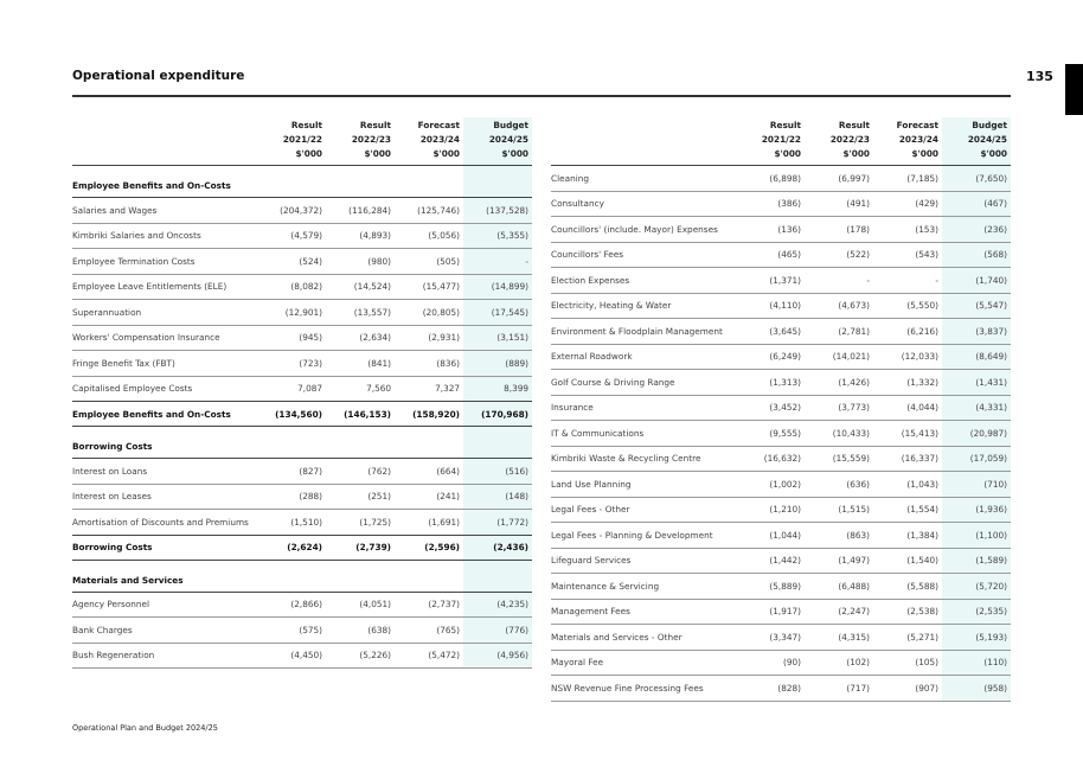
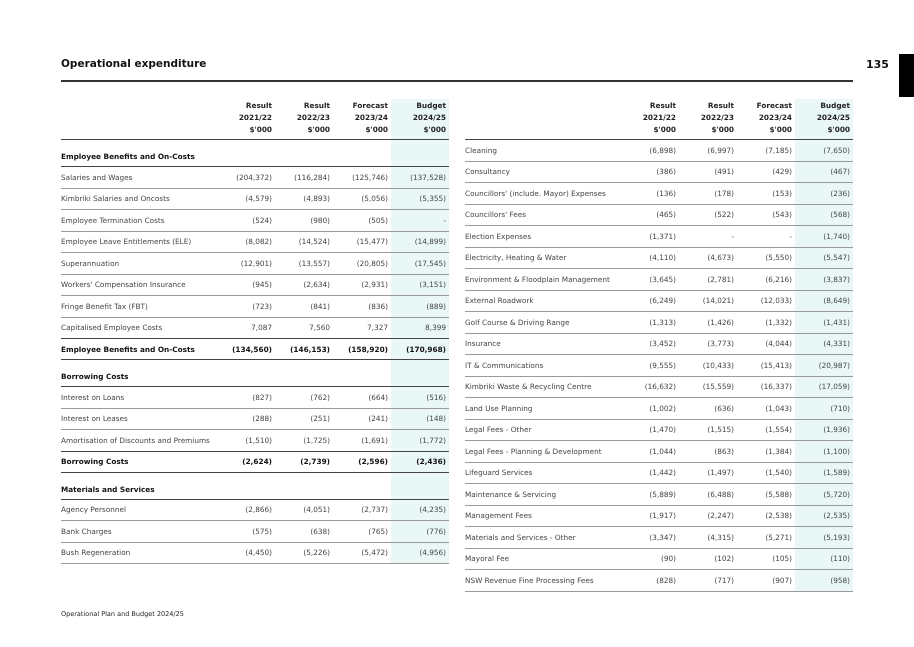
  Operational expenditure
  135
  Result
  2021/22
  $'000
  Result
  2022/23
  $'000
  Forecast
  2023/24
  $'000
  Budget
  2024/25
  $'000
  Employee Benefits and On-Costs
  Salaries and Wages
  (204,372)
  (116,284)
  (125,746)
  (137,528)
  Kimbriki Salaries and Oncosts
  (4,579)
  (4,893)
  (5,056)
  (5,355)
  Employee Termination Costs
  (524)
  (980)
  (505)
  -
  Employee Leave Entitlements (ELE)
  (8,082)
  (14,524)
  (15,477)
  (14,899)
  Superannuation
  (12,901)
  (13,557)
  (20,805)
  (17,545)
  Workers' Compensation Insurance
  (945)
  (2,634)
  (2,931)
  (3,151)
  Fringe Benefit Tax (FBT)
  (723)
  (841)
  (836)
  (889)
  Capitalised Employee Costs
  7,087
  7,560
  7,327
  8,399
  Employee Benefits and On-Costs
  (134,560)
  (146,153)
  (158,920)
  (170,968)
  Borrowing Costs
  Interest on Loans
  (827)
  (762)
  (664)
  (516)
  Interest on Leases
  (288)
  (251)
  (241)
  (148)
  Amortisation of Discounts and Premiums
  (1,510)
  (1,725)
  (1,691)
  (1,772)
  Borrowing Costs
  (2,624)
  (2,739)
  (2,596)
  (2,436)
  Materials and Services
  Agency Personnel
  (2,866)
  (4,051)
  (2,737)
  (4,235)
  Bank Charges
  (575)
  (638)
  (765)
  (776)
  Bush Regeneration
  (4,450)
  (5,226)
  (5,472)
  (4,956)
  Result
  2021/22
  $'000
  Result
  2022/23
  $'000
  Forecast
  2023/24
  $'000
  Budget
  2024/25
  $'000
  Cleaning
  (6,898)
  (6,997)
  (7,185)
  (7,650)
  Consultancy
  (386)
  (491)
  (429)
  (467)
  Councillors' (include. Mayor) Expenses
  (136)
  (178)
  (153)
  (236)
  Councillors' Fees
  (465)
  (522)
  (543)
  (568)
  Election Expenses
  (1,371)
  -
  -
  (1,740)
  Electricity, Heating & Water
  (4,110)
  (4,673)
  (5,550)
  (5,547)
  Environment & Floodplain Management
  (3,645)
  (2,781)
  (6,216)
  (3,837)
  External Roadwork
  (6,249)
  (14,021)
  (12,033)
  (8,649)
  Golf Course & Driving Range
  (1,313)
  (1,426)
  (1,332)
  (1,431)
  Insurance
  (3,452)
  (3,773)
  (4,044)
  (4,331)
  IT & Communications
  (9,555)
  (10,433)
  (15,413)
  (20,987)
  Kimbriki Waste & Recycling Centre
  (16,632)
  (15,559)
  (16,337)
  (17,059)
  Land Use Planning
  (1,002)
  (636)
  (1,043)
  (710)
  Legal Fees - Other
- (1,210)
+ (1,470)
  (1,515)
  (1,554)
  (1,936)
  Legal Fees - Planning & Development
  (1,044)
  (863)
  (1,384)
  (1,100)
  Lifeguard Services
  (1,442)
  (1,497)
  (1,540)
  (1,589)
  Maintenance & Servicing
  (5,889)
  (6,488)
  (5,588)
  (5,720)
  Management Fees
  (1,917)
  (2,247)
  (2,538)
  (2,535)
  Materials and Services - Other
  (3,347)
  (4,315)
  (5,271)
  (5,193)
  Mayoral Fee
  (90)
  (102)
  (105)
  (110)
  NSW Revenue Fine Processing Fees
  (828)
  (717)
  (907)
  (958)
  Operational Plan and Budget 2024/25
